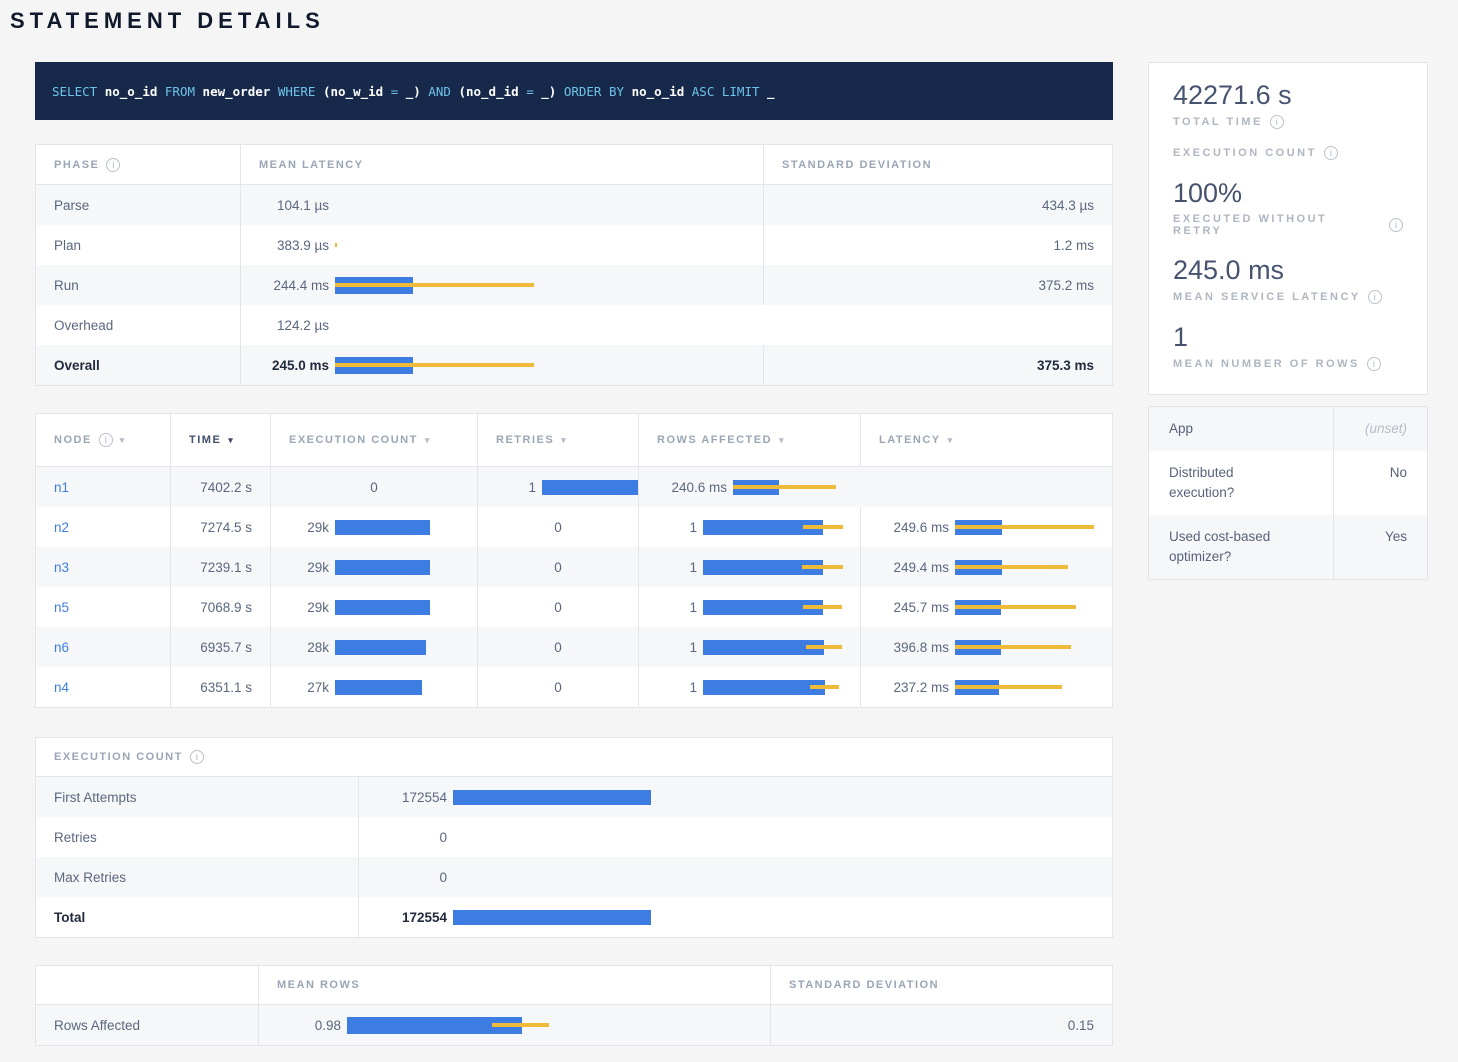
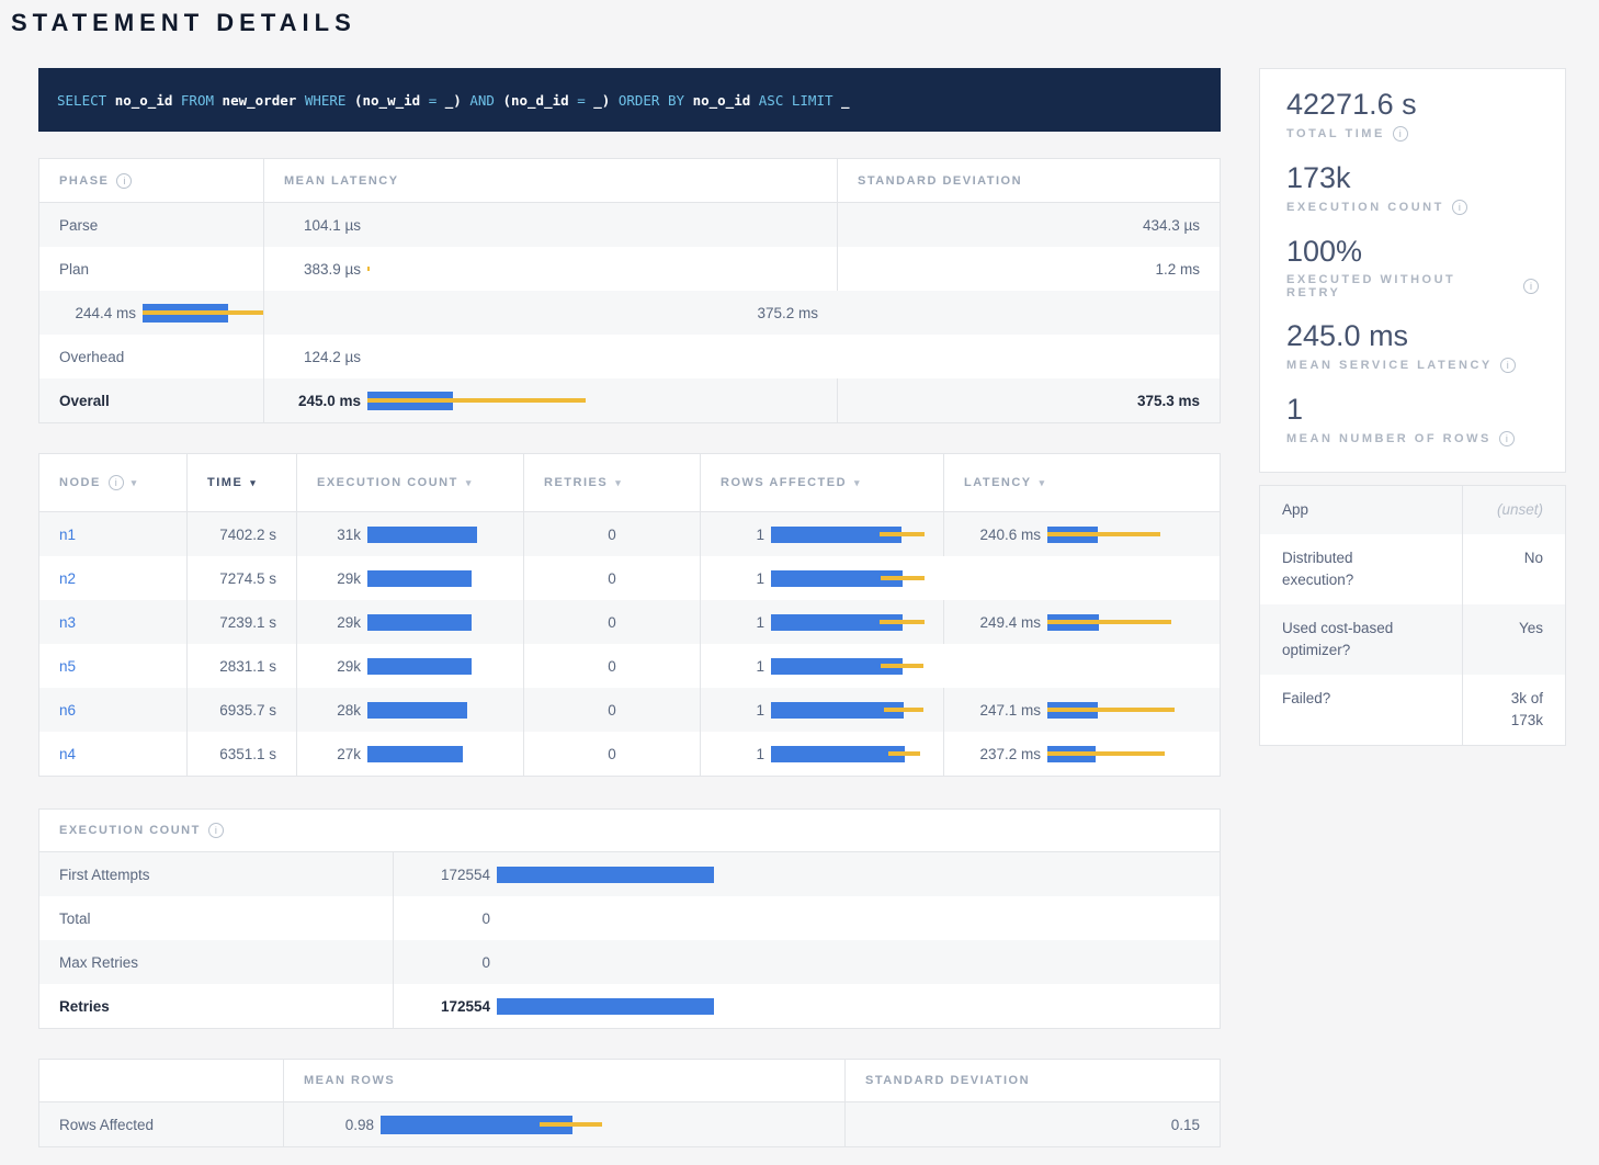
  STATEMENT DETAILS
  SELECT no_o_id FROM new_order WHERE (no_w_id = _) AND (no_d_id = _) ORDER BY no_o_id ASC LIMIT _
  PHASE
  i
  MEAN LATENCY
  STANDARD DEVIATION
  Parse
  104.1 µs
  434.3 µs
  Plan
  383.9 µs
  1.2 ms
- Run
  244.4 ms
  375.2 ms
  Overhead
  124.2 µs
  Overall
  245.0 ms
  375.3 ms
  NODE
  i
  ▾
  TIME
  ▾
  EXECUTION COUNT
  ▾
  RETRIES
  ▾
  ROWS AFFECTED
  ▾
  LATENCY
  ▾
  n1
  7402.2 s
+ 31k
  0
  1
  240.6 ms
  n2
  7274.5 s
  29k
  0
  1
- 249.6 ms
  n3
  7239.1 s
  29k
  0
  1
  249.4 ms
  n5
- 7068.9 s
+ 2831.1 s
  29k
  0
  1
- 245.7 ms
  n6
  6935.7 s
  28k
  0
  1
- 396.8 ms
+ 247.1 ms
  n4
  6351.1 s
  27k
  0
  1
  237.2 ms
  EXECUTION COUNT
  i
  First Attempts
  172554
- Retries
+ Total
  0
  Max Retries
  0
- Total
+ Retries
  172554
  MEAN ROWS
  STANDARD DEVIATION
  Rows Affected
  0.98
  0.15
  42271.6 s
  TOTAL TIME
  i
+ 173k
  EXECUTION COUNT
  i
  100%
  EXECUTED WITHOUT RETRY
  i
  245.0 ms
  MEAN SERVICE LATENCY
  i
  1
  MEAN NUMBER OF ROWS
  i
  App
  (unset)
  Distributed execution?
  No
  Used cost-based optimizer?
  Yes
+ Failed?
+ 3k of 173k
